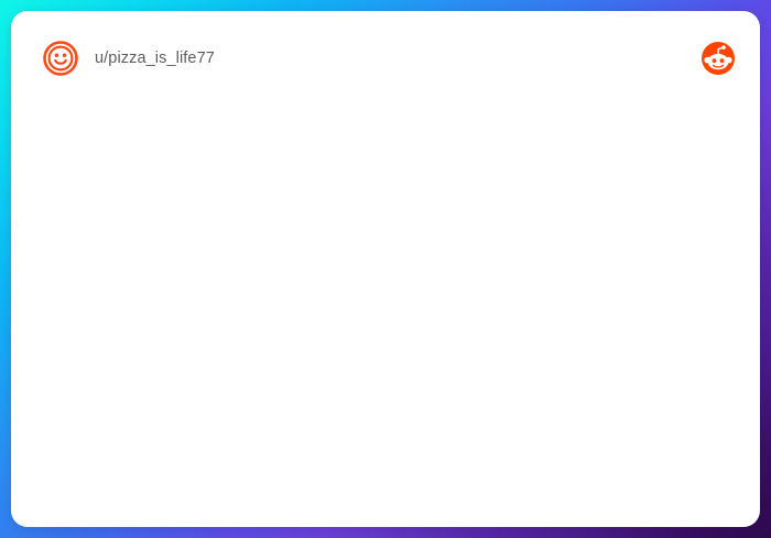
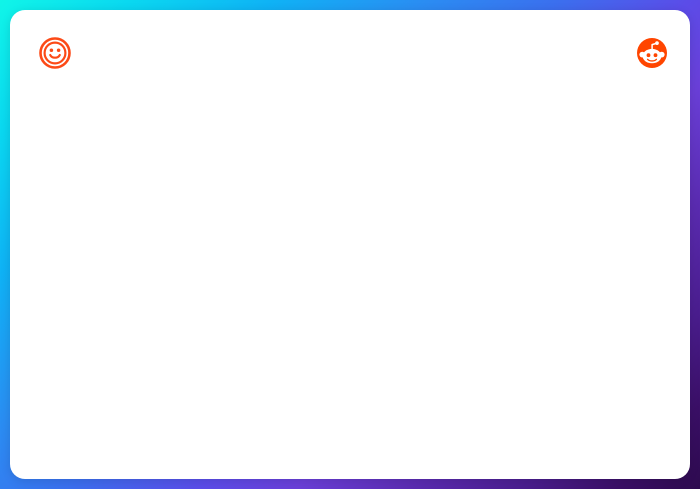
- u/pizza_is_life77
